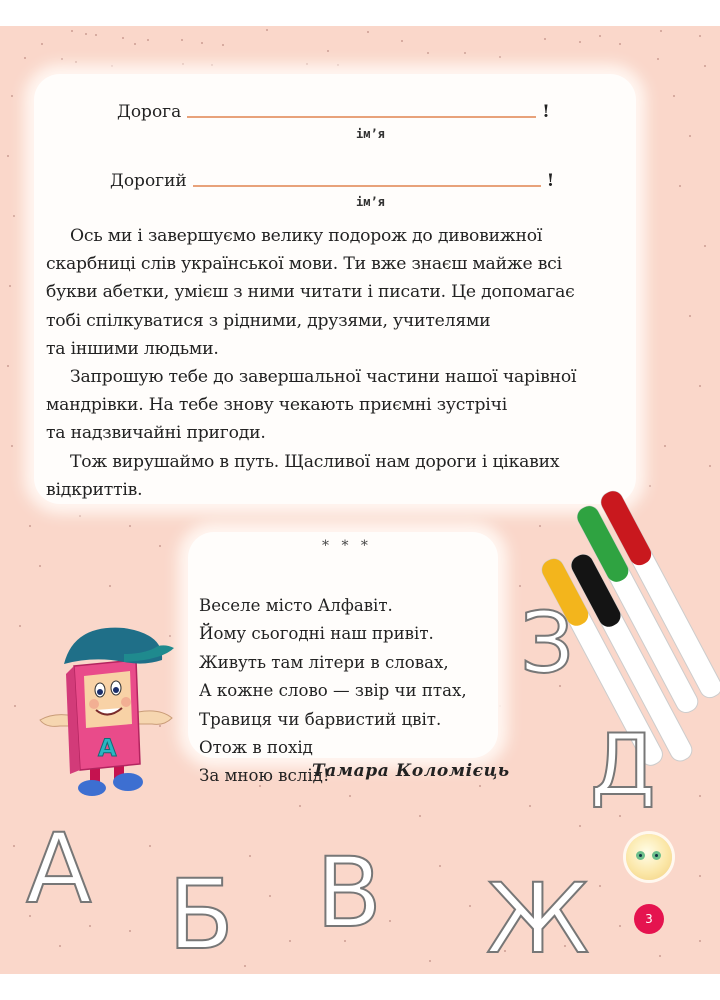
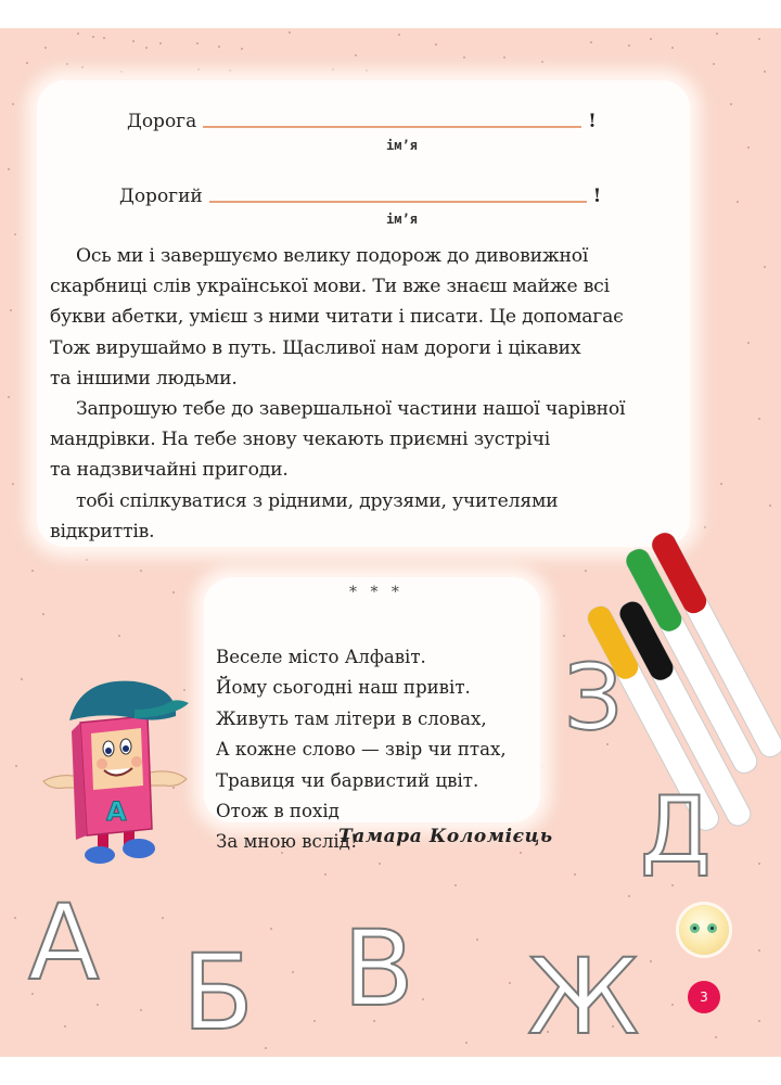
  Дорога
  !
  ім’я
  Дорогий
  !
  ім’я
  Ось ми і завершуємо велику подорож до дивовижної
  скарбниці слів української мови. Ти вже знаєш майже всі
  букви абетки, умієш з ними читати і писати. Це допомагає
- тобі спілкуватися з рідними, друзями, учителями
+ Тож вирушаймо в путь. Щасливої нам дороги і цікавих
  та іншими людьми.
  Запрошую тебе до завершальної частини нашої чарівної
  мандрівки. На тебе знову чекають приємні зустрічі
  та надзвичайні пригоди.
- Тож вирушаймо в путь. Щасливої нам дороги і цікавих
+ тобі спілкуватися з рідними, друзями, учителями
  відкриттів.
  * * *
  Веселе місто Алфавіт.
  Йому сьогодні наш привіт.
  Живуть там літери в словах,
  А кожне слово — звір чи птах,
  Травиця чи барвистий цвіт.
  Отож в похід
  За мною вслід!
  Тамара Коломієць
  A
  З
  Д
  А
  Б
  В
  Ж
  3
